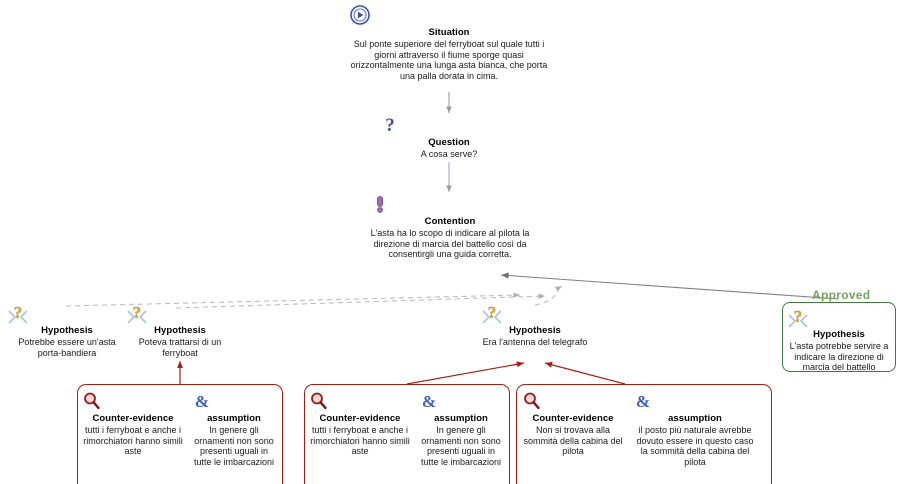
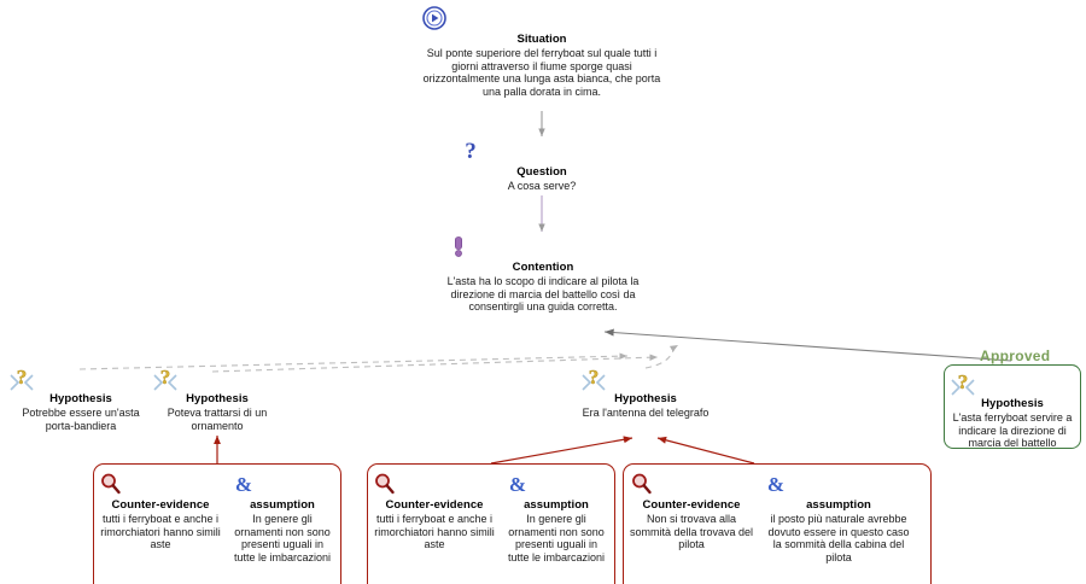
  Situation
  Sul ponte superiore del ferryboat sul quale tutti i giorni attraverso il fiume sporge quasi orizzontalmente una lunga asta bianca, che porta una palla dorata in cima.
  ?
  Question
  A cosa serve?
  Contention
  L'asta ha lo scopo di indicare al pilota la direzione di marcia del battello così da consentirgli una guida corretta.
  ?
  Hypothesis
  Potrebbe essere un'asta porta-bandiera
  ?
  Hypothesis
- Poteva trattarsi di un ferryboat
+ Poteva trattarsi di un ornamento
  ?
  Hypothesis
  Era l'antenna del telegrafo
  Approved
  ?
  Hypothesis
- L'asta potrebbe servire a indicare la direzione di marcia del battello
+ L'asta ferryboat servire a indicare la direzione di marcia del battello
  Counter-evidence
  tutti i ferryboat e anche i rimorchiatori hanno simili aste
  &
  assumption
  In genere gli ornamenti non sono presenti uguali in tutte le imbarcazioni
  Counter-evidence
  tutti i ferryboat e anche i rimorchiatori hanno simili aste
  &
  assumption
  In genere gli ornamenti non sono presenti uguali in tutte le imbarcazioni
  Counter-evidence
- Non si trovava alla sommità della cabina del pilota
+ Non si trovava alla sommità della trovava del pilota
  &
  assumption
  il posto più naturale avrebbe dovuto essere in questo caso la sommità della cabina del pilota
